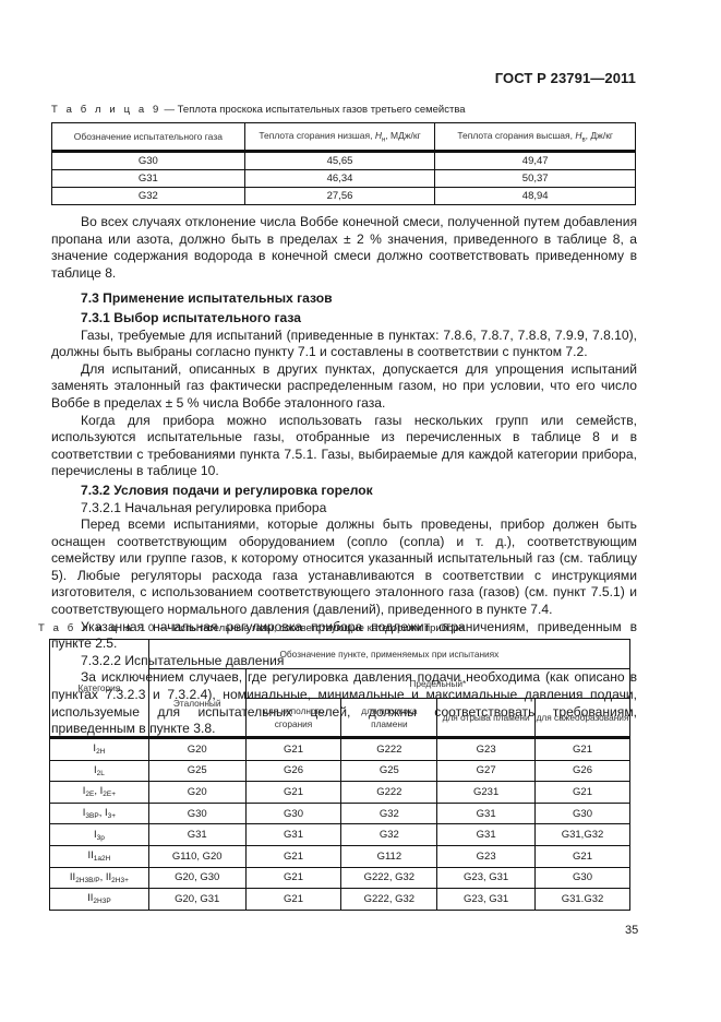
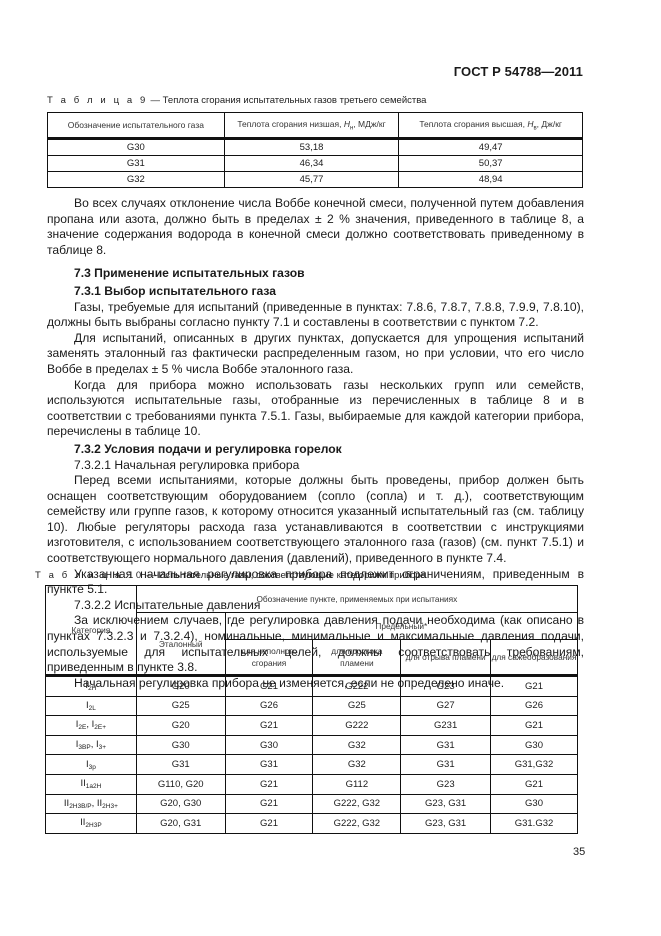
- ГОСТ Р 23791—2011
+ ГОСТ Р 54788—2011
- Т а б л и ц а 9 — Теплота проскока испытательных газов третьего семейства
+ Т а б л и ц а 9 — Теплота сгорания испытательных газов третьего семейства
  Обозначение испытательного газа	Теплота сгорания низшая, H , МДж/кг	Теплота сгорания высшая, H , Дж/кг
- G30	45,65	49,47
+ G30	53,18	49,47
  G31	46,34	50,37
- G32	27,56	48,94
+ G32	45,77	48,94
  Во всех случаях отклонение числа Воббе конечной смеси, полученной путем добавления пропана или азота, должно быть в пределах ± 2 % значения, приведенного в таблице 8, а значение содержания водорода в конечной смеси должно соответствовать приведенному в таблице 8.
  7.3 Применение испытательных газов
  7.3.1 Выбор испытательного газа
  Газы, требуемые для испытаний (приведенные в пунктах: 7.8.6, 7.8.7, 7.8.8, 7.9.9, 7.8.10), должны быть выбраны согласно пункту 7.1 и составлены в соответствии с пунктом 7.2.
  Для испытаний, описанных в других пунктах, допускается для упрощения испытаний заменять эталонный газ фактически распределенным газом, но при условии, что его число Воббе в пределах ± 5 % числа Воббе эталонного газа.
  Когда для прибора можно использовать газы нескольких групп или семейств, используются испытательные газы, отобранные из перечисленных в таблице 8 и в соответствии с требованиями пункта 7.5.1. Газы, выбираемые для каждой категории прибора, перечислены в таблице 10.
  7.3.2 Условия подачи и регулировка горелок
  7.3.2.1 Начальная регулировка прибора
- Перед всеми испытаниями, которые должны быть проведены, прибор должен быть оснащен соответствующим оборудованием (сопло (сопла) и т. д.), соответствующим семейству или группе газов, к которому относится указанный испытательный газ (см. таблицу 5). Любые регуляторы расхода газа устанавливаются в соответствии с инструкциями изготовителя, с использованием соответствующего эталонного газа (газов) (см. пункт 7.5.1) и соответствующего нормального давления (давлений), приведенного в пункте 7.4.
+ Перед всеми испытаниями, которые должны быть проведены, прибор должен быть оснащен соответствующим оборудованием (сопло (сопла) и т. д.), соответствующим семейству или группе газов, к которому относится указанный испытательный газ (см. таблицу 10). Любые регуляторы расхода газа устанавливаются в соответствии с инструкциями изготовителя, с использованием соответствующего эталонного газа (газов) (см. пункт 7.5.1) и соответствующего нормального давления (давлений), приведенного в пункте 7.4.
- Указанная начальная регулировка прибора подлежит ограничениям, приведенным в пункте 2.5.
+ Указанная начальная регулировка прибора подлежит ограничениям, приведенным в пункте 5.1.
  7.3.2.2 Испытательные давления
  За исключением случаев, где регулировка давления подачи необходима (как описано в пунктах 7.3.2.3 и 7.3.2.4), номинальные, минимальные и максимальные давления подачи, используемые для испытательных целей, должны соответствовать требованиям, приведенным в пункте 3.8.
+ Начальная регулировка прибора не изменяется, если не определено иначе.
  Т а б л и ц а 10 — Испытательные газы, соответствующие категориям прибора
  Категория	Обозначение пункте, применяемых при испытаниях
  Эталонный	Предельный*
  для неполного сгорания	для проскока пламени	для отрыва пламени	для сажеобразования
  I	G20	G21	G222	G23	G21
  I	G25	G26	G25	G27	G26
  I , I	G20	G21	G222	G231	G21
  I , I	G30	G30	G32	G31	G30
  I	G31	G31	G32	G31	G31,G32
  II	G110, G20	G21	G112	G23	G21
  II , II	G20, G30	G21	G222, G32	G23, G31	G30
  II	G20, G31	G21	G222, G32	G23, G31	G31.G32
  35
